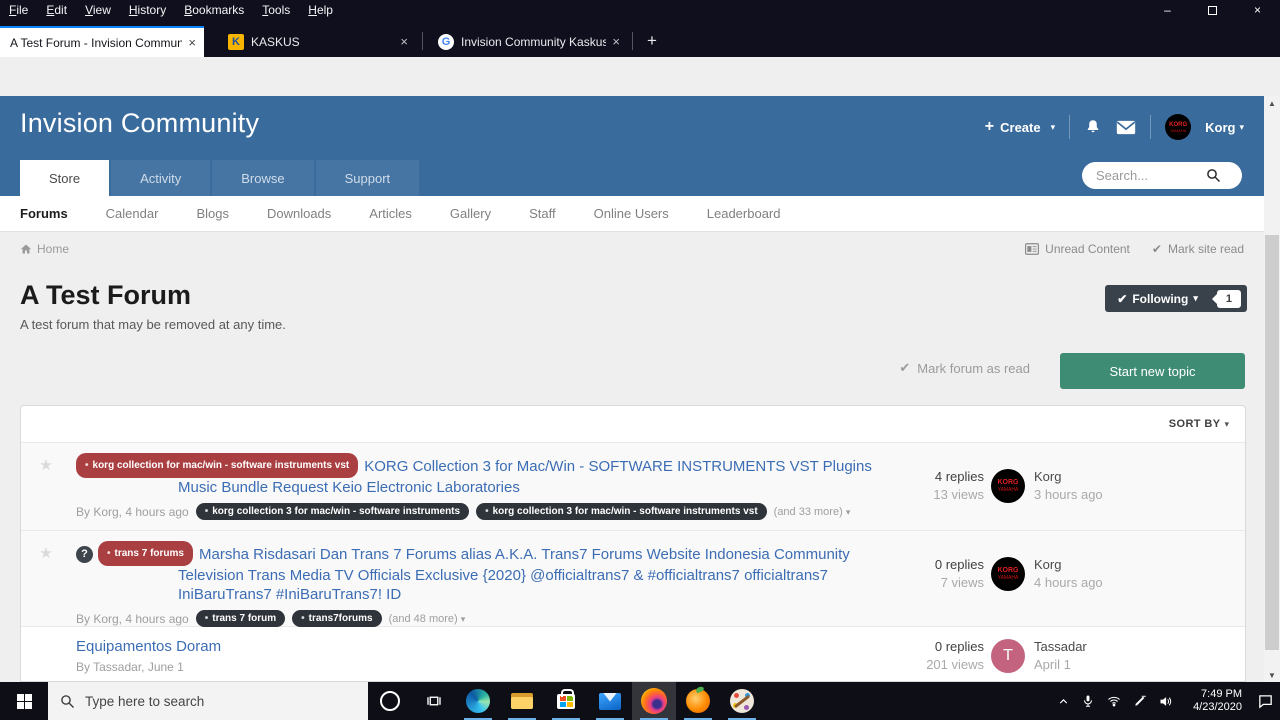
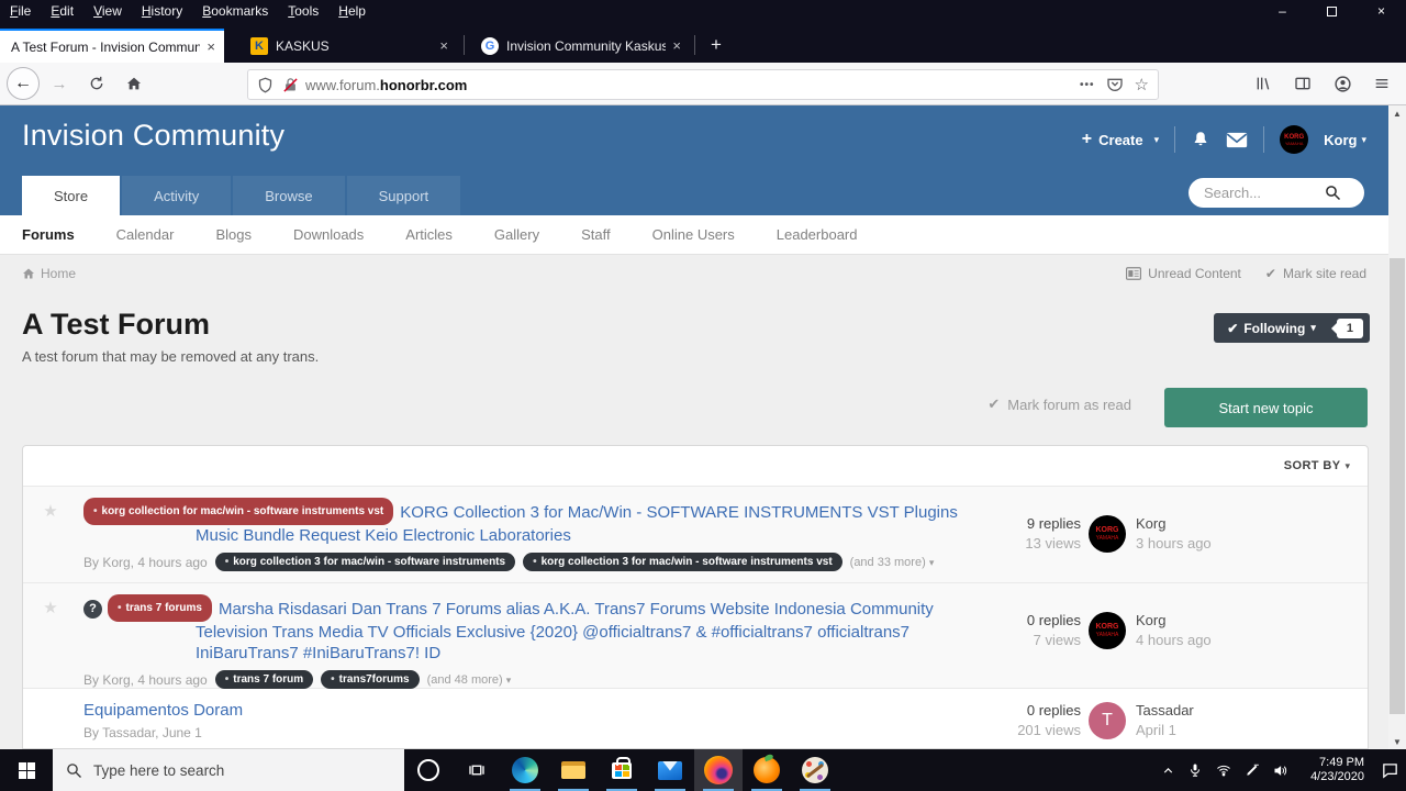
  File
  Edit
  View
  History
  Bookmarks
  Tools
  Help
  –
  ×
  A Test Forum - Invision Commun
  ×
  K
  KASKUS
  ×
  G
  Invision Community Kaskus
  ×
  +
+ ←
+ →
+ www.forum.honorbr.com
+ •••
+ ☆
  Invision Community
  +
  Create
  ▾
  Korg
  ▾
  Store
  Activity
  Browse
  Support
  Search...
  Forums
  Calendar
  Blogs
  Downloads
  Articles
  Gallery
  Staff
  Online Users
  Leaderboard
  Home
  Unread Content
  ✔
  Mark site read
  A Test Forum
- A test forum that may be removed at any time.
+ A test forum that may be removed at any trans.
  ✔
  Following
  ▾
  1
  ✔
  Mark forum as read
  Start new topic
  SORT BY
  ▾
  ★
  • korg collection for mac/win - software instruments vst KORG Collection 3 for Mac/Win - SOFTWARE INSTRUMENTS VST Plugins Music Bundle Request Keio Electronic Laboratories
  By Korg, 4 hours ago
  • korg collection 3 for mac/win - software instruments
  • korg collection 3 for mac/win - software instruments vst
  (and 33 more) ▾
- 4 replies
+ 9 replies
  13 views
  Korg
  3 hours ago
  ★
  ? • trans 7 forums Marsha Risdasari Dan Trans 7 Forums alias A.K.A. Trans7 Forums Website Indonesia Community Television Trans Media TV Officials Exclusive {2020} @officialtrans7 & #officialtrans7 officialtrans7 IniBaruTrans7 #IniBaruTrans7! ID
  By Korg, 4 hours ago
  • trans 7 forum
  • trans7forums
  (and 48 more) ▾
  0 replies
  7 views
  Korg
  4 hours ago
  Equipamentos Doram
  By Tassadar, June 1
  0 replies
  201 views
  T
  Tassadar
  April 1
  ▲
  ▼
  Type here to search
  7:49 PM
  4/23/2020
